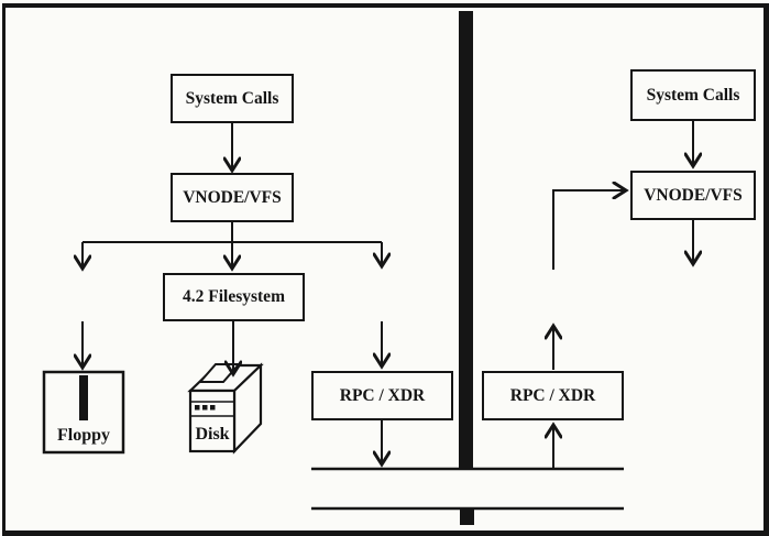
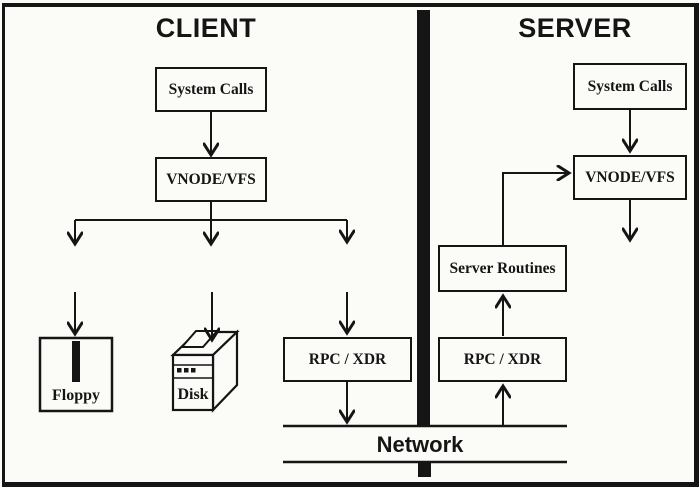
+ CLIENT
+ SERVER
  System Calls
  VNODE/VFS
- 4.2 Filesystem
  RPC / XDR
+ Server Routines
  RPC / XDR
  System Calls
  VNODE/VFS
  Floppy
  Disk
+ Network
